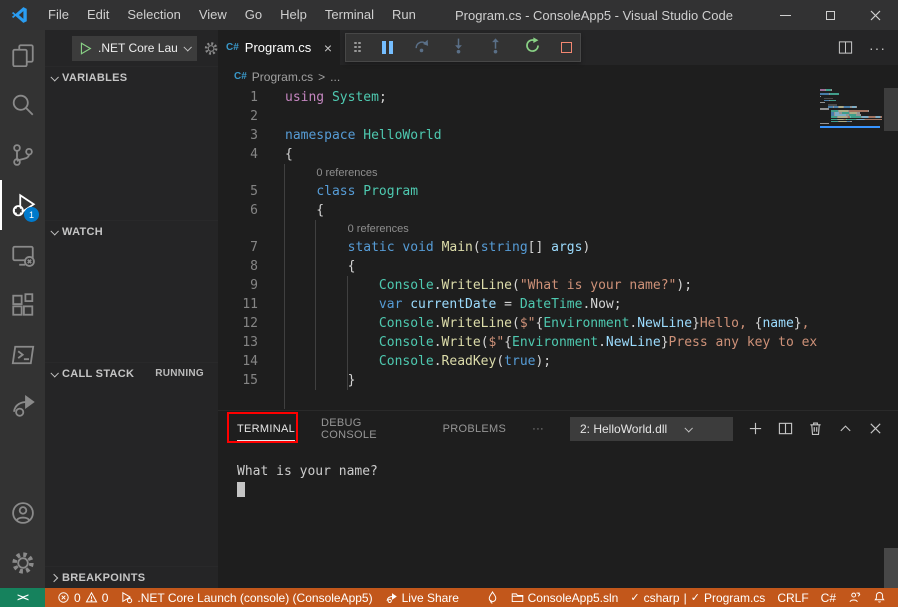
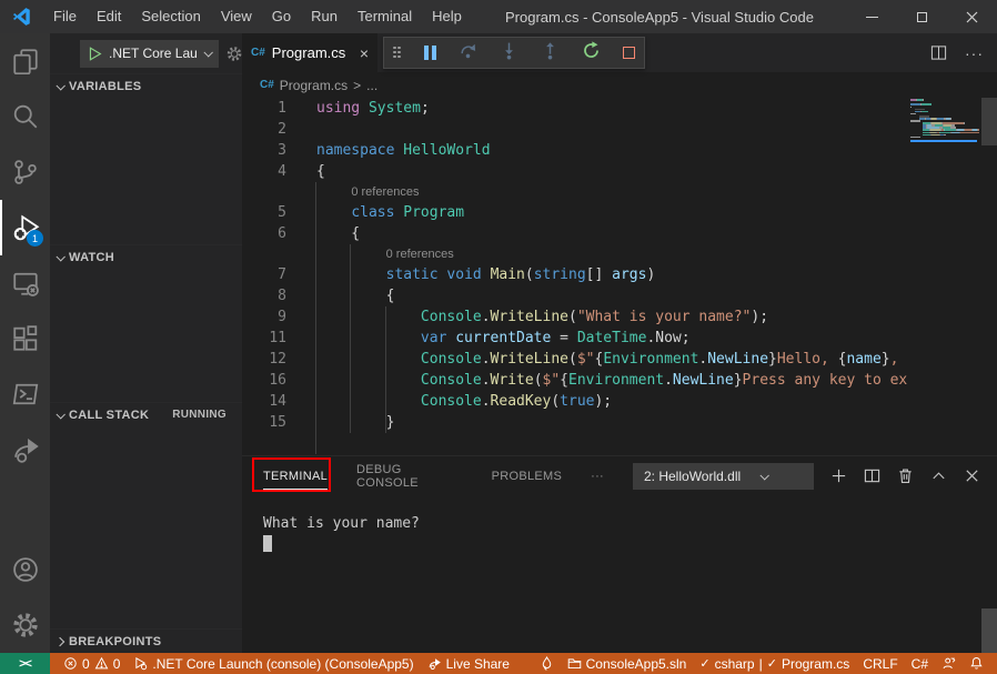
  File
  Edit
  Selection
  View
  Go
- Help
+ Run
  Terminal
- Run
+ Help
  Program.cs - ConsoleApp5 - Visual Studio Code
  1
  .NET Core Lau
  VARIABLES
  WATCH
  CALL STACK
  RUNNING
  BREAKPOINTS
  C#
  Program.cs
  ×
  ···
  C#
  Program.cs
  >
  ...
  1
  using System;
  2
  3
  namespace HelloWorld
  4
  {
  0 references
  5
  class Program
  6
  {
  0 references
  7
  static void Main(string[] args)
  8
  {
  9
  Console.WriteLine("What is your name?");
  11
  var currentDate = DateTime.Now;
  12
  Console.WriteLine($"{Environment.NewLine}Hello, {name},
- 13
+ 16
  Console.Write($"{Environment.NewLine}Press any key to ex
  14
  Console.ReadKey(true);
  15
  }
  TERMINAL
  DEBUG CONSOLE
  PROBLEMS
  ···
  2: HelloWorld.dll
  What is your name?
  ><
  0
  0
  .NET Core Launch (console) (ConsoleApp5)
  Live Share
  ConsoleApp5.sln
  ✓
  csharp
  |
  ✓
  Program.cs
  CRLF
  C#
